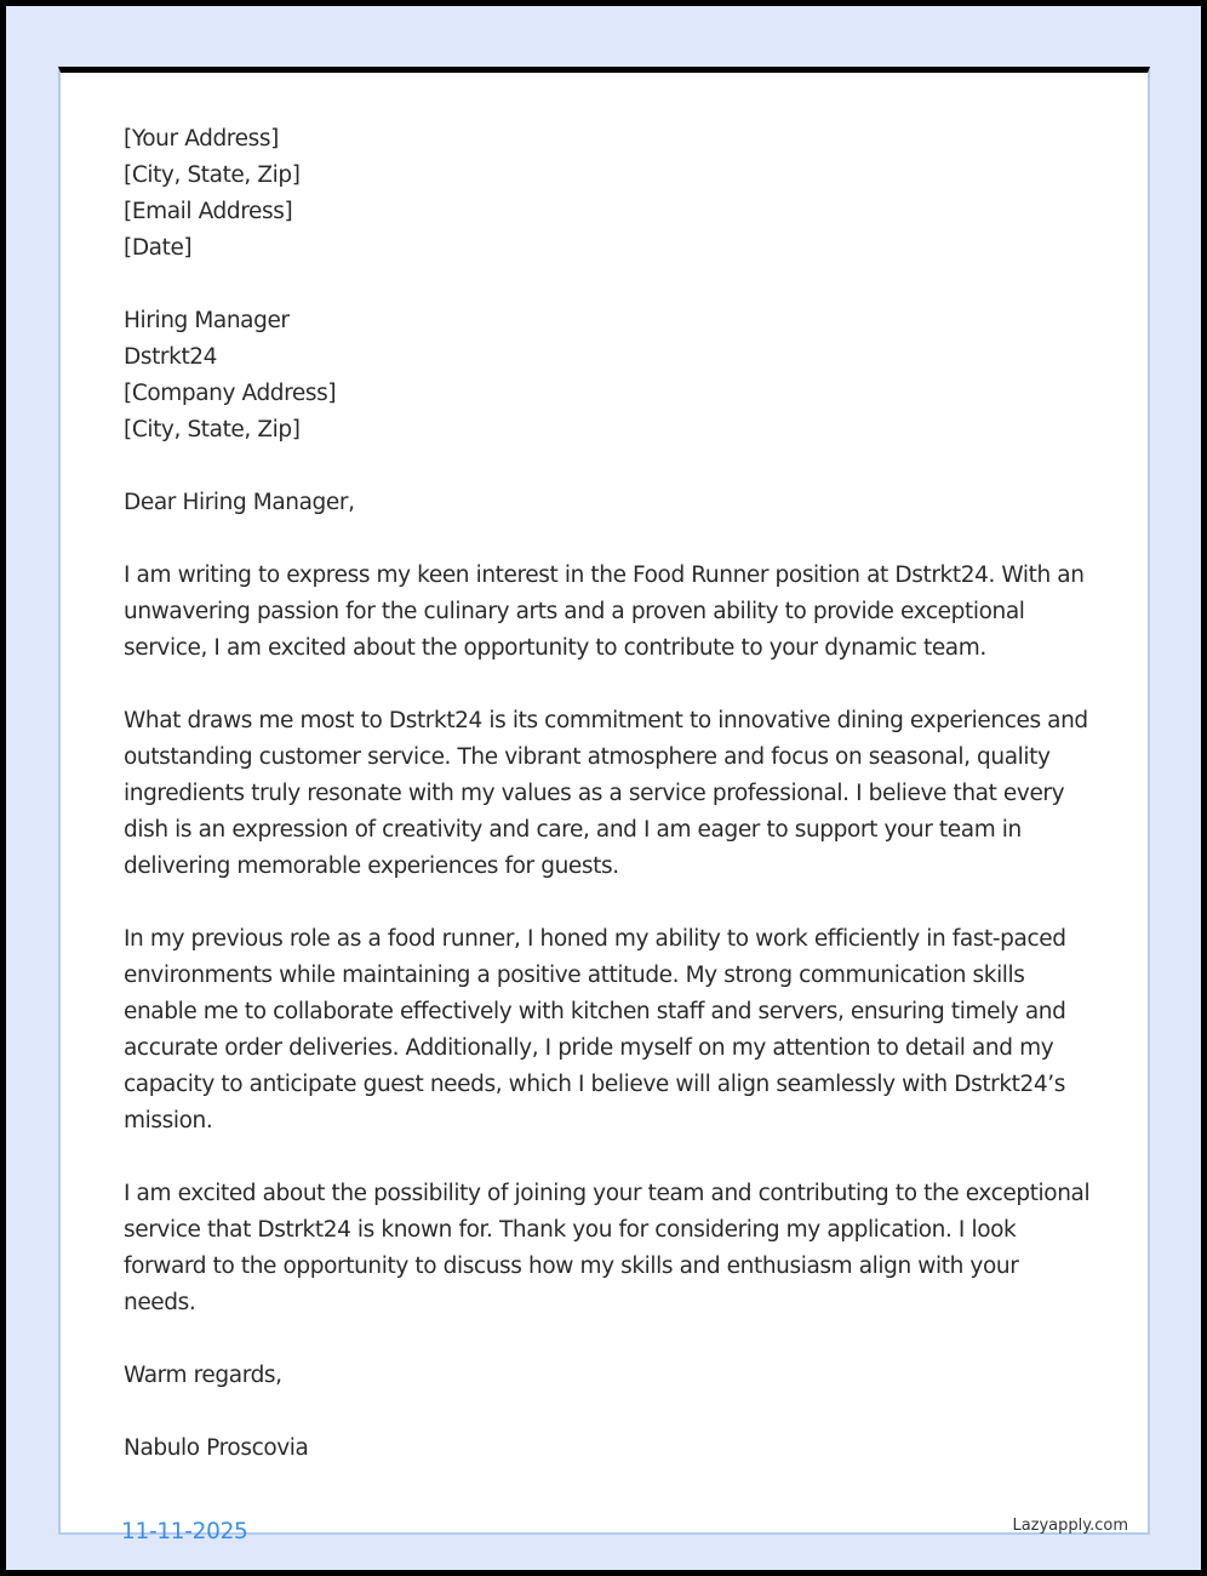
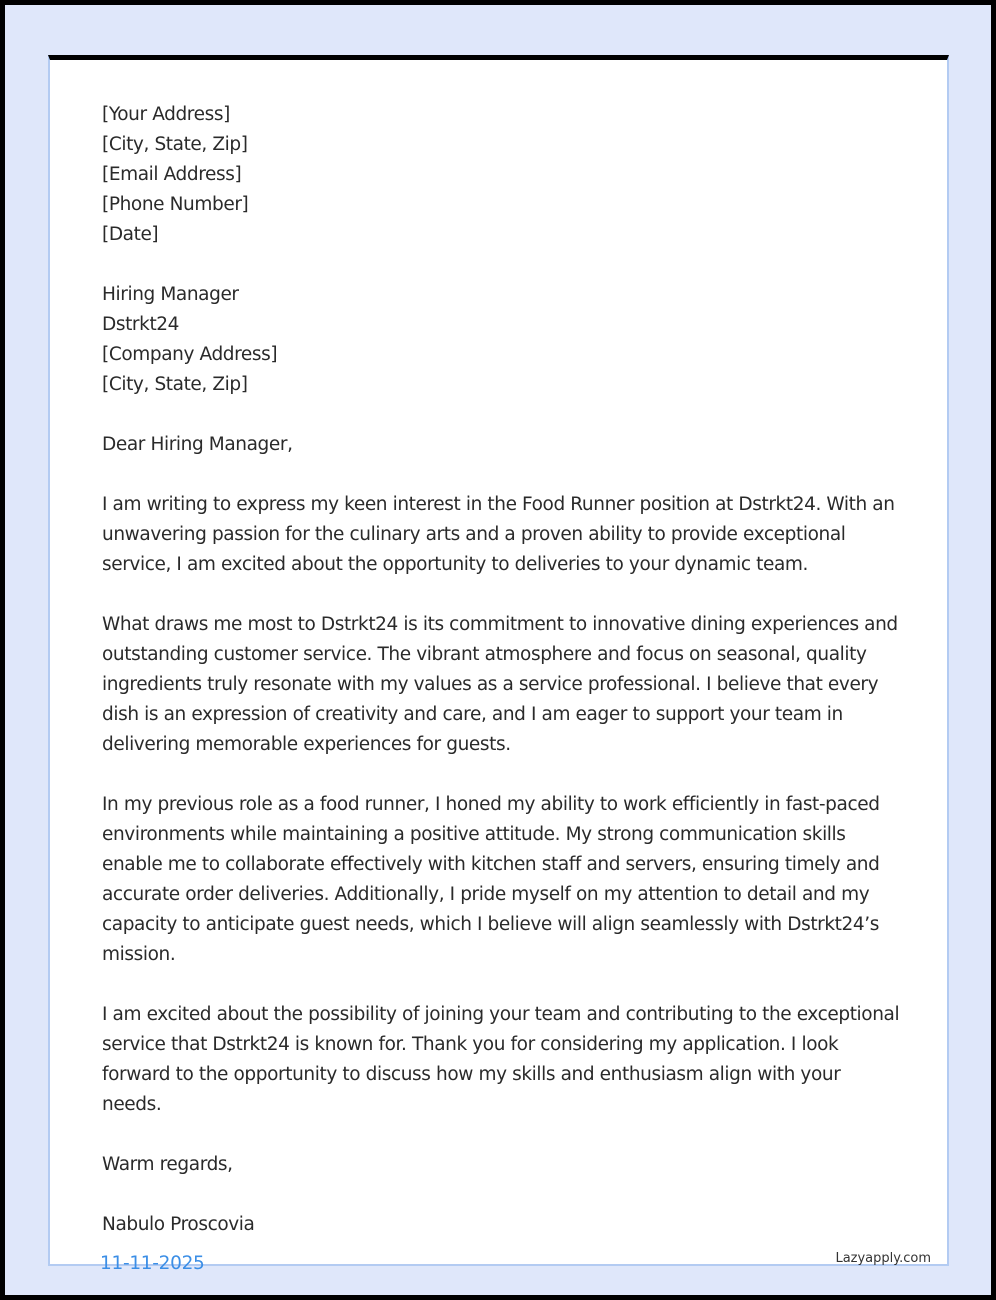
  [Your Address]
  [City, State, Zip]
  [Email Address]
+ [Phone Number]
  [Date]
  Hiring Manager
  Dstrkt24
  [Company Address]
  [City, State, Zip]
  Dear Hiring Manager,
- I am writing to express my keen interest in the Food Runner position at Dstrkt24. With an unwavering passion for the culinary arts and a proven ability to provide exceptional service, I am excited about the opportunity to contribute to your dynamic team.
+ I am writing to express my keen interest in the Food Runner position at Dstrkt24. With an unwavering passion for the culinary arts and a proven ability to provide exceptional service, I am excited about the opportunity to deliveries to your dynamic team.
  What draws me most to Dstrkt24 is its commitment to innovative dining experiences and outstanding customer service. The vibrant atmosphere and focus on seasonal, quality ingredients truly resonate with my values as a service professional. I believe that every dish is an expression of creativity and care, and I am eager to support your team in delivering memorable experiences for guests.
  In my previous role as a food runner, I honed my ability to work efficiently in fast-paced environments while maintaining a positive attitude. My strong communication skills enable me to collaborate effectively with kitchen staff and servers, ensuring timely and accurate order deliveries. Additionally, I pride myself on my attention to detail and my capacity to anticipate guest needs, which I believe will align seamlessly with Dstrkt24’s mission.
  I am excited about the possibility of joining your team and contributing to the exceptional service that Dstrkt24 is known for. Thank you for considering my application. I look forward to the opportunity to discuss how my skills and enthusiasm align with your needs.
  Warm regards,
  Nabulo Proscovia
  11-11-2025
  Lazyapply.com
